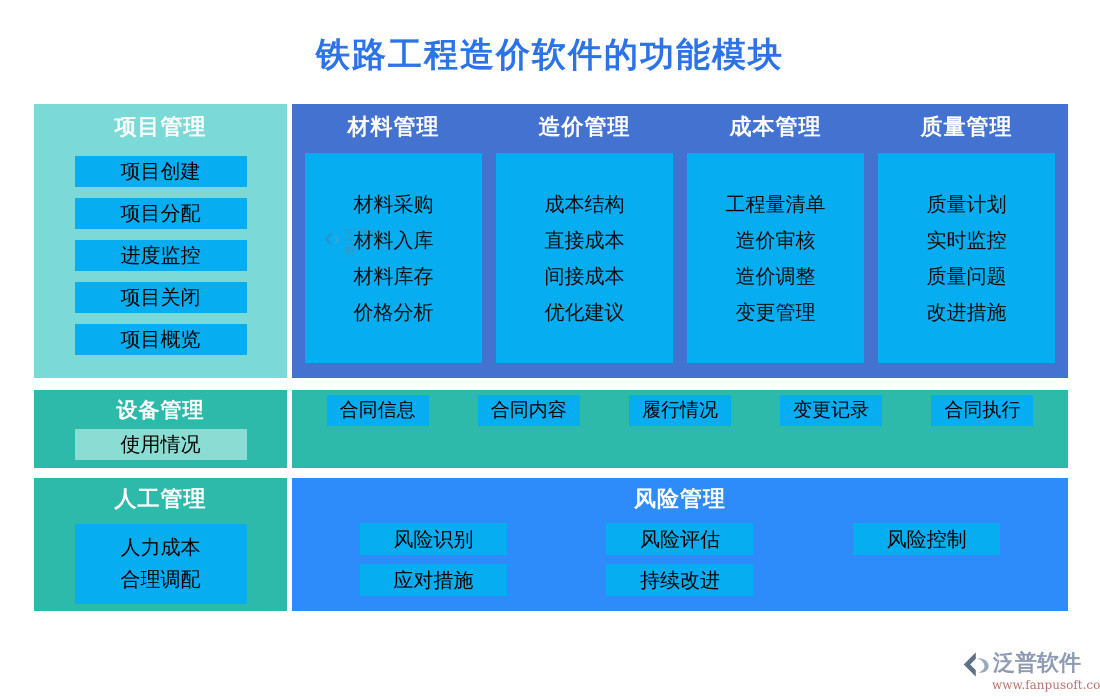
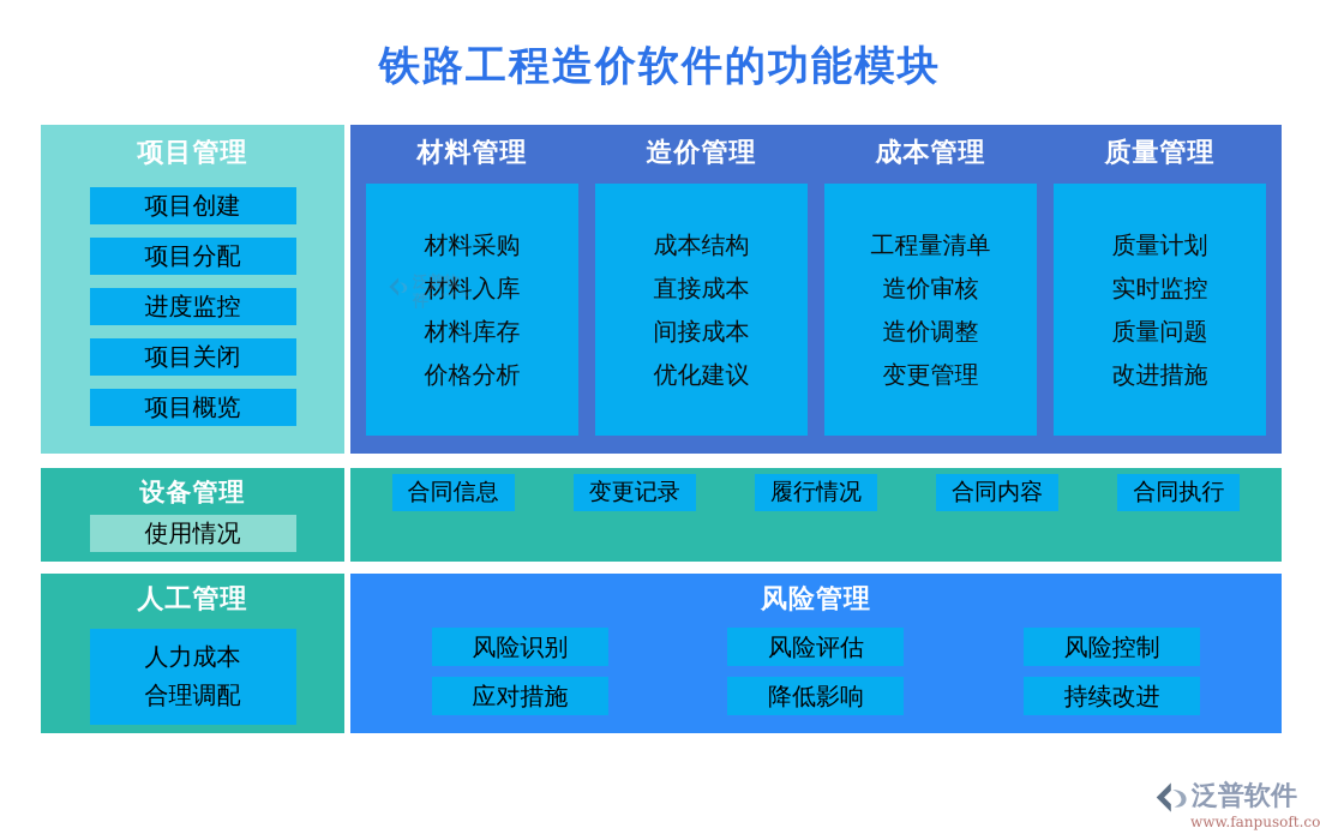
  铁路工程造价软件的功能模块
  项目管理
  项目创建
  项目分配
  进度监控
  项目关闭
  项目概览
  材料管理
  材料采购
  材料入库
  材料库存
  价格分析
  造价管理
  成本结构
  直接成本
  间接成本
  优化建议
  成本管理
  工程量清单
  造价审核
  造价调整
  变更管理
  质量管理
  质量计划
  实时监控
  质量问题
  改进措施
  泛普软件
  设备管理
  使用情况
  合同信息
- 合同内容
+ 变更记录
  履行情况
- 变更记录
+ 合同内容
  合同执行
  人工管理
  人力成本
  合理调配
  风险管理
  风险识别
  风险评估
  风险控制
  应对措施
+ 降低影响
  持续改进
  泛普软件
  www.fanpusoft.co
